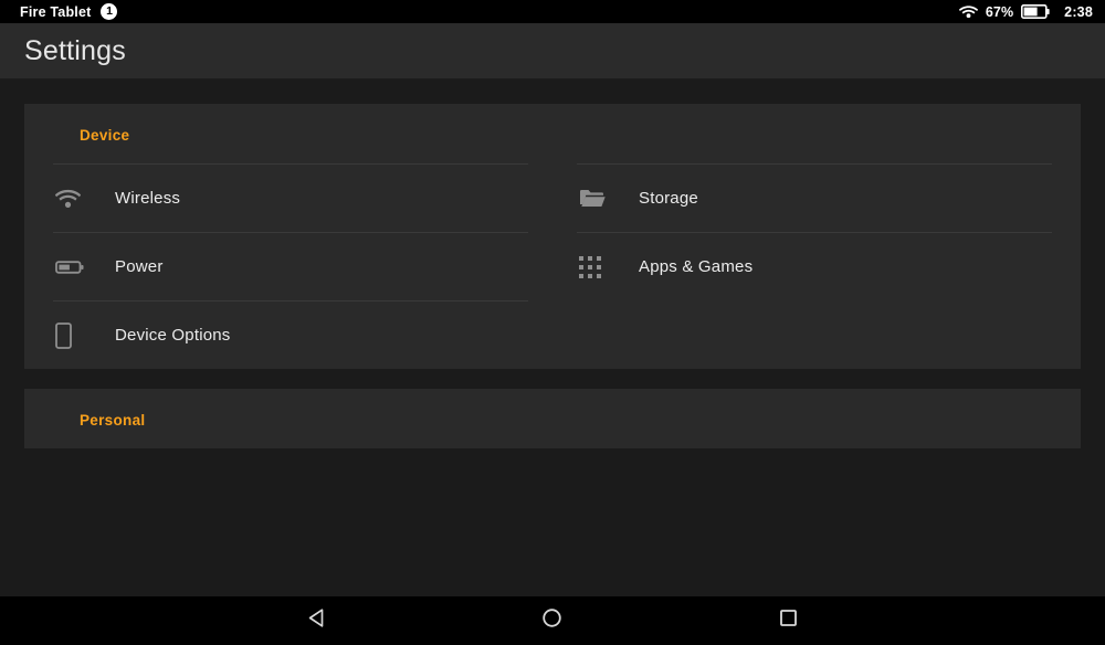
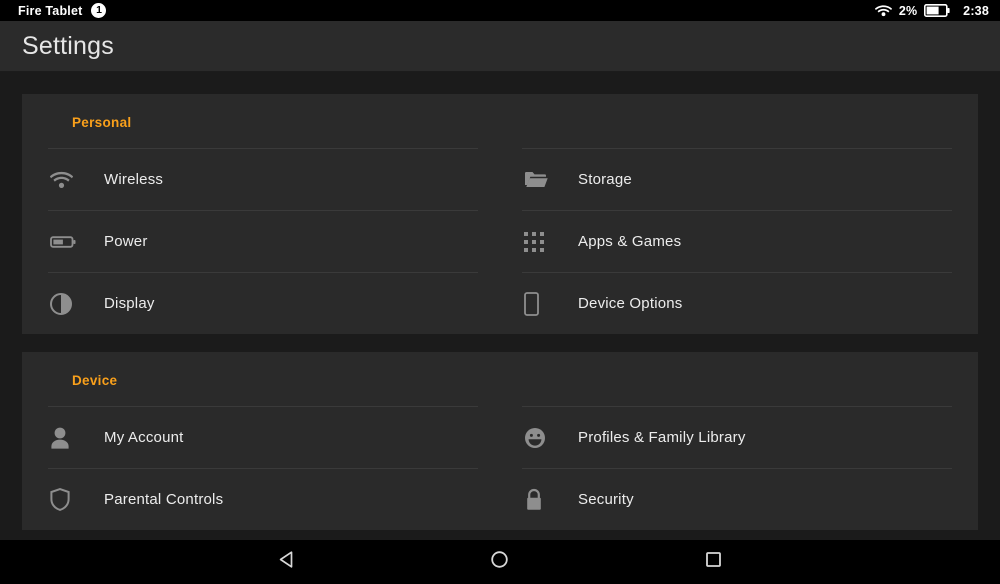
  Fire Tablet
  1
- 67%
+ 2%
  2:38
  Settings
- Device
+ Personal
  Wireless
  Storage
  Power
  Apps & Games
+ Display
  Device Options
- Personal
+ Device
+ My Account
+ Profiles & Family Library
+ Parental Controls
+ Security
